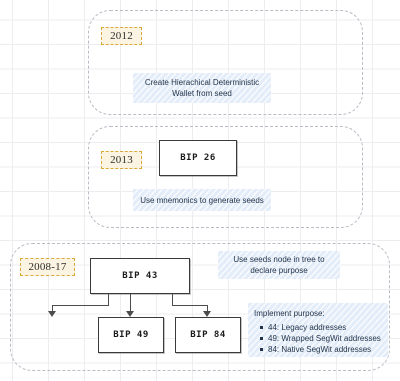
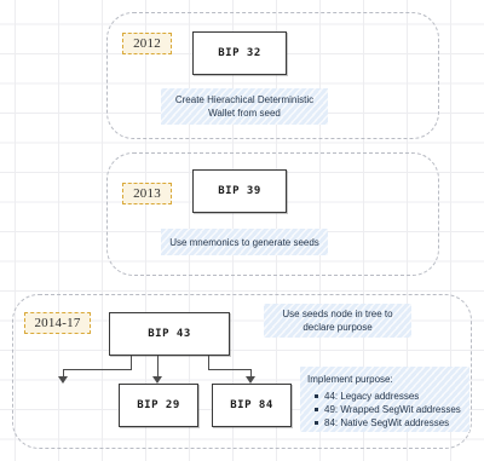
  2012
+ BIP 32
  Create Hierachical Deterministic Wallet from seed
  2013
- BIP 26
+ BIP 39
  Use mnemonics to generate seeds
- 2008-17
+ 2014-17
  BIP 43
  Use seeds node in tree to declare purpose
- BIP 49
+ BIP 29
  BIP 84
  Implement purpose:
  44: Legacy addresses
  49: Wrapped SegWit addresses
  84: Native SegWit addresses
